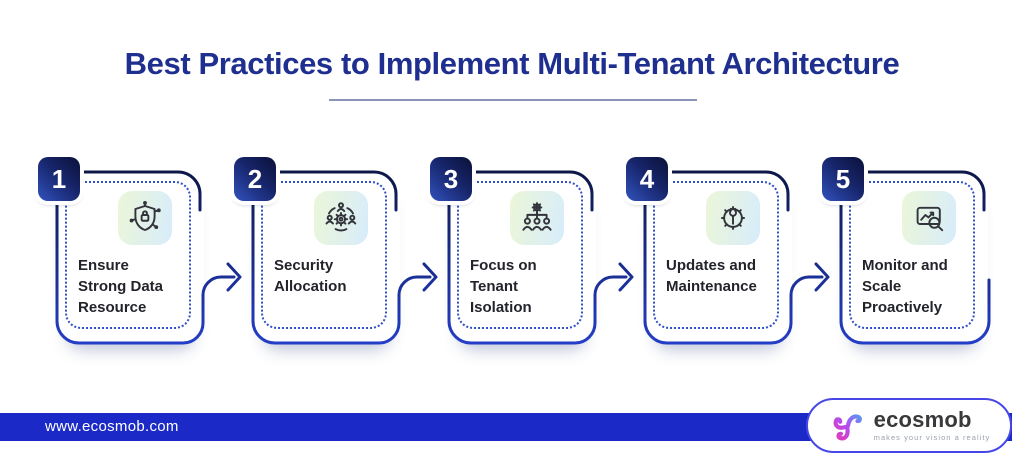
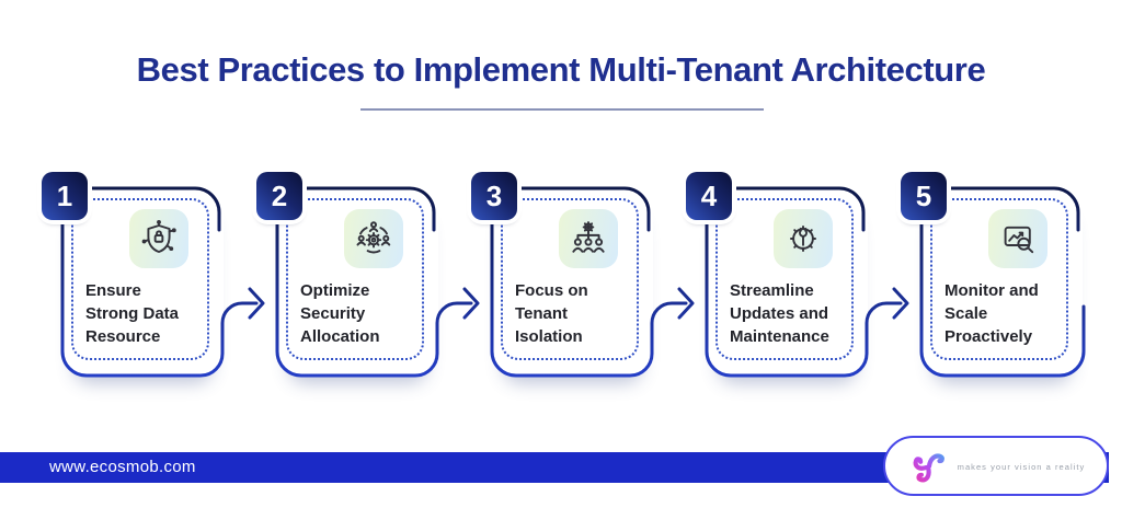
  Best Practices to Implement Multi-Tenant Architecture
  1
  Ensure
  Strong Data
  Resource
  2
+ Optimize
  Security
  Allocation
  3
  Focus on
  Tenant
  Isolation
  4
+ Streamline
  Updates and
  Maintenance
  5
  Monitor and
  Scale
  Proactively
  www.ecosmob.com
- ecosmob
  makes your vision a reality
